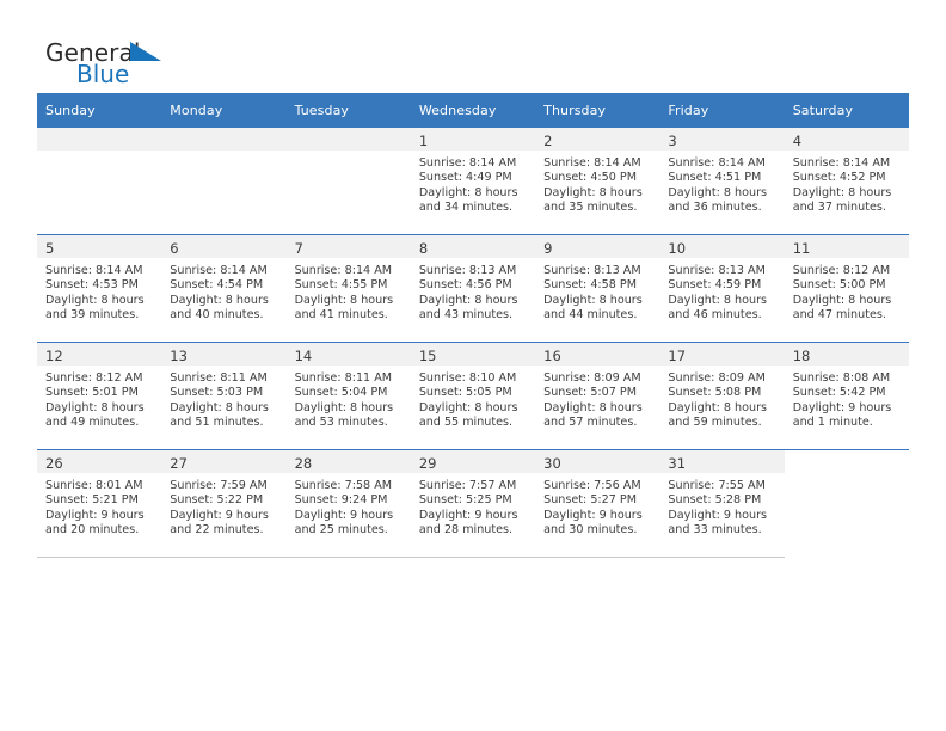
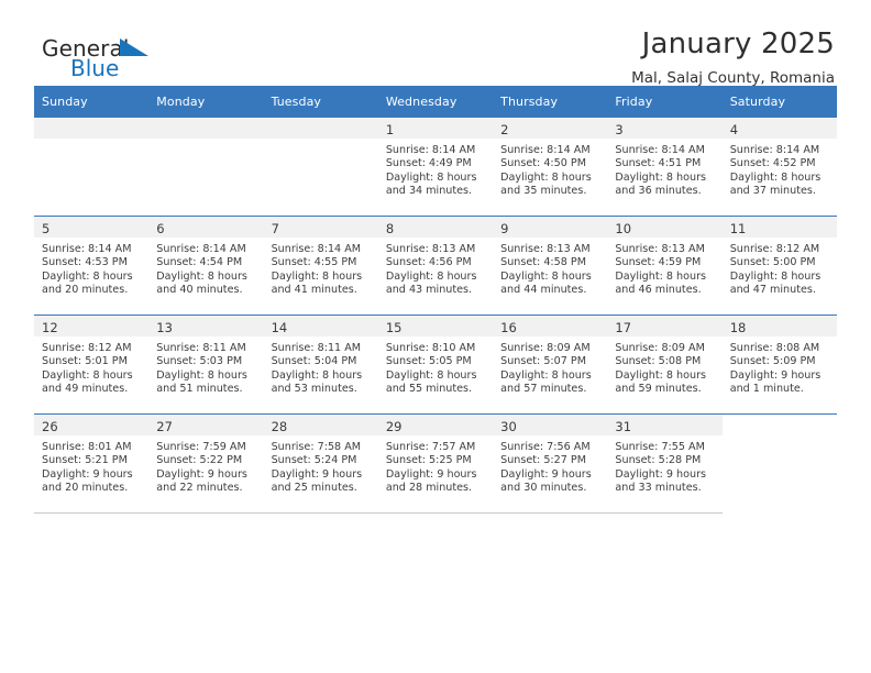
  General
  Blue
+ January 2025
+ Mal, Salaj County, Romania
  Sunday	Monday	Tuesday	Wednesday	Thursday	Friday	Saturday
  			1Sunrise: 8:14 AMSunset: 4:49 PMDaylight: 8 hoursand 34 minutes.	2Sunrise: 8:14 AMSunset: 4:50 PMDaylight: 8 hoursand 35 minutes.	3Sunrise: 8:14 AMSunset: 4:51 PMDaylight: 8 hoursand 36 minutes.	4Sunrise: 8:14 AMSunset: 4:52 PMDaylight: 8 hoursand 37 minutes.
- 5Sunrise: 8:14 AMSunset: 4:53 PMDaylight: 8 hoursand 39 minutes.	6Sunrise: 8:14 AMSunset: 4:54 PMDaylight: 8 hoursand 40 minutes.	7Sunrise: 8:14 AMSunset: 4:55 PMDaylight: 8 hoursand 41 minutes.	8Sunrise: 8:13 AMSunset: 4:56 PMDaylight: 8 hoursand 43 minutes.	9Sunrise: 8:13 AMSunset: 4:58 PMDaylight: 8 hoursand 44 minutes.	10Sunrise: 8:13 AMSunset: 4:59 PMDaylight: 8 hoursand 46 minutes.	11Sunrise: 8:12 AMSunset: 5:00 PMDaylight: 8 hoursand 47 minutes.
+ 5Sunrise: 8:14 AMSunset: 4:53 PMDaylight: 8 hoursand 20 minutes.	6Sunrise: 8:14 AMSunset: 4:54 PMDaylight: 8 hoursand 40 minutes.	7Sunrise: 8:14 AMSunset: 4:55 PMDaylight: 8 hoursand 41 minutes.	8Sunrise: 8:13 AMSunset: 4:56 PMDaylight: 8 hoursand 43 minutes.	9Sunrise: 8:13 AMSunset: 4:58 PMDaylight: 8 hoursand 44 minutes.	10Sunrise: 8:13 AMSunset: 4:59 PMDaylight: 8 hoursand 46 minutes.	11Sunrise: 8:12 AMSunset: 5:00 PMDaylight: 8 hoursand 47 minutes.
- 12Sunrise: 8:12 AMSunset: 5:01 PMDaylight: 8 hoursand 49 minutes.	13Sunrise: 8:11 AMSunset: 5:03 PMDaylight: 8 hoursand 51 minutes.	14Sunrise: 8:11 AMSunset: 5:04 PMDaylight: 8 hoursand 53 minutes.	15Sunrise: 8:10 AMSunset: 5:05 PMDaylight: 8 hoursand 55 minutes.	16Sunrise: 8:09 AMSunset: 5:07 PMDaylight: 8 hoursand 57 minutes.	17Sunrise: 8:09 AMSunset: 5:08 PMDaylight: 8 hoursand 59 minutes.	18Sunrise: 8:08 AMSunset: 5:42 PMDaylight: 9 hoursand 1 minute.
+ 12Sunrise: 8:12 AMSunset: 5:01 PMDaylight: 8 hoursand 49 minutes.	13Sunrise: 8:11 AMSunset: 5:03 PMDaylight: 8 hoursand 51 minutes.	14Sunrise: 8:11 AMSunset: 5:04 PMDaylight: 8 hoursand 53 minutes.	15Sunrise: 8:10 AMSunset: 5:05 PMDaylight: 8 hoursand 55 minutes.	16Sunrise: 8:09 AMSunset: 5:07 PMDaylight: 8 hoursand 57 minutes.	17Sunrise: 8:09 AMSunset: 5:08 PMDaylight: 8 hoursand 59 minutes.	18Sunrise: 8:08 AMSunset: 5:09 PMDaylight: 9 hoursand 1 minute.
- 26Sunrise: 8:01 AMSunset: 5:21 PMDaylight: 9 hoursand 20 minutes.	27Sunrise: 7:59 AMSunset: 5:22 PMDaylight: 9 hoursand 22 minutes.	28Sunrise: 7:58 AMSunset: 9:24 PMDaylight: 9 hoursand 25 minutes.	29Sunrise: 7:57 AMSunset: 5:25 PMDaylight: 9 hoursand 28 minutes.	30Sunrise: 7:56 AMSunset: 5:27 PMDaylight: 9 hoursand 30 minutes.	31Sunrise: 7:55 AMSunset: 5:28 PMDaylight: 9 hoursand 33 minutes.
+ 26Sunrise: 8:01 AMSunset: 5:21 PMDaylight: 9 hoursand 20 minutes.	27Sunrise: 7:59 AMSunset: 5:22 PMDaylight: 9 hoursand 22 minutes.	28Sunrise: 7:58 AMSunset: 5:24 PMDaylight: 9 hoursand 25 minutes.	29Sunrise: 7:57 AMSunset: 5:25 PMDaylight: 9 hoursand 28 minutes.	30Sunrise: 7:56 AMSunset: 5:27 PMDaylight: 9 hoursand 30 minutes.	31Sunrise: 7:55 AMSunset: 5:28 PMDaylight: 9 hoursand 33 minutes.
